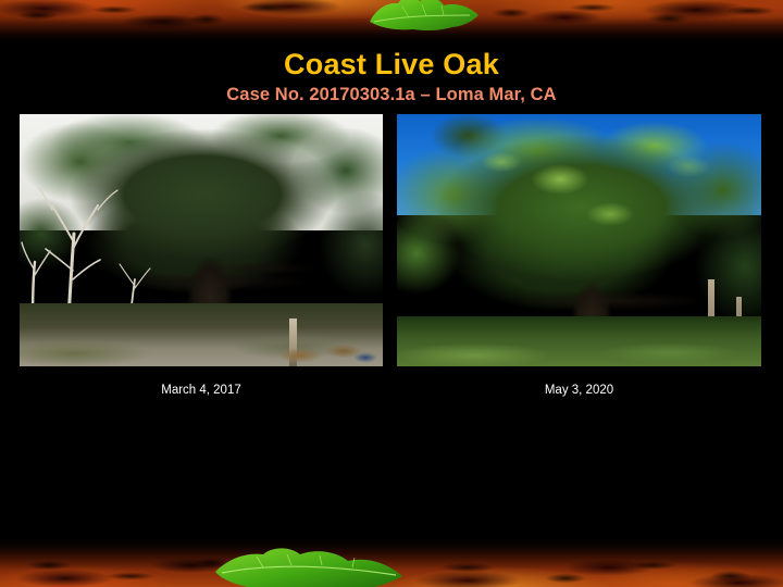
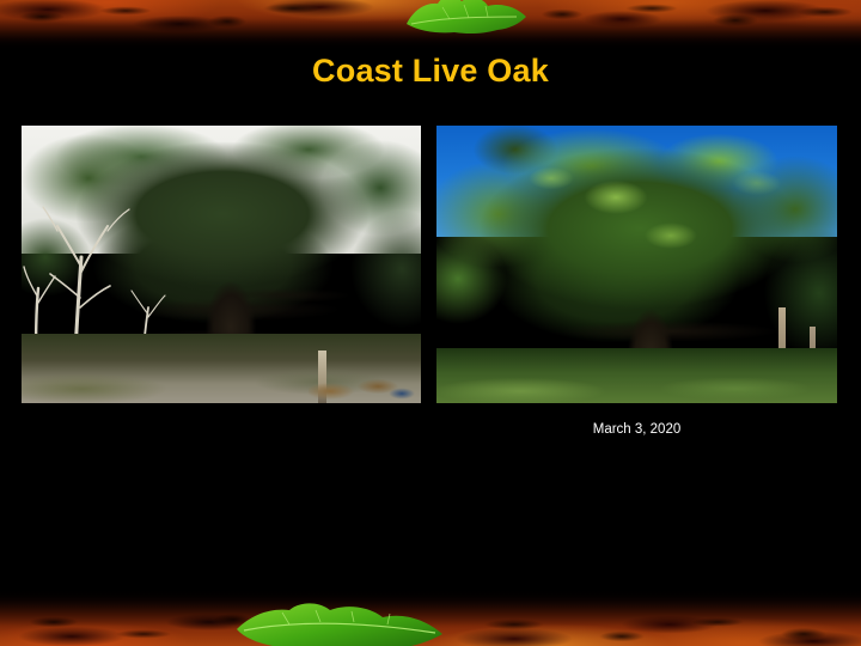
  Coast Live Oak
- Case No. 20170303.1a – Loma Mar, CA
- March 4, 2017
- May 3, 2020
+ March 3, 2020
